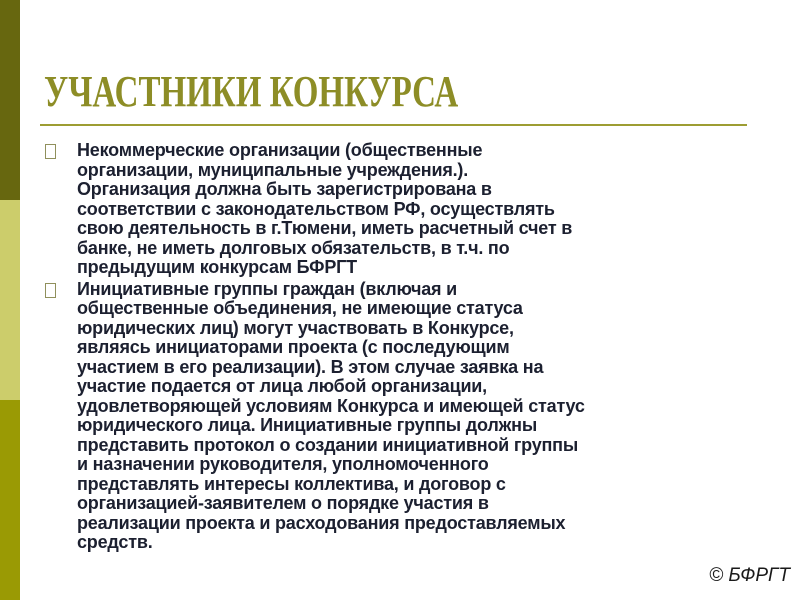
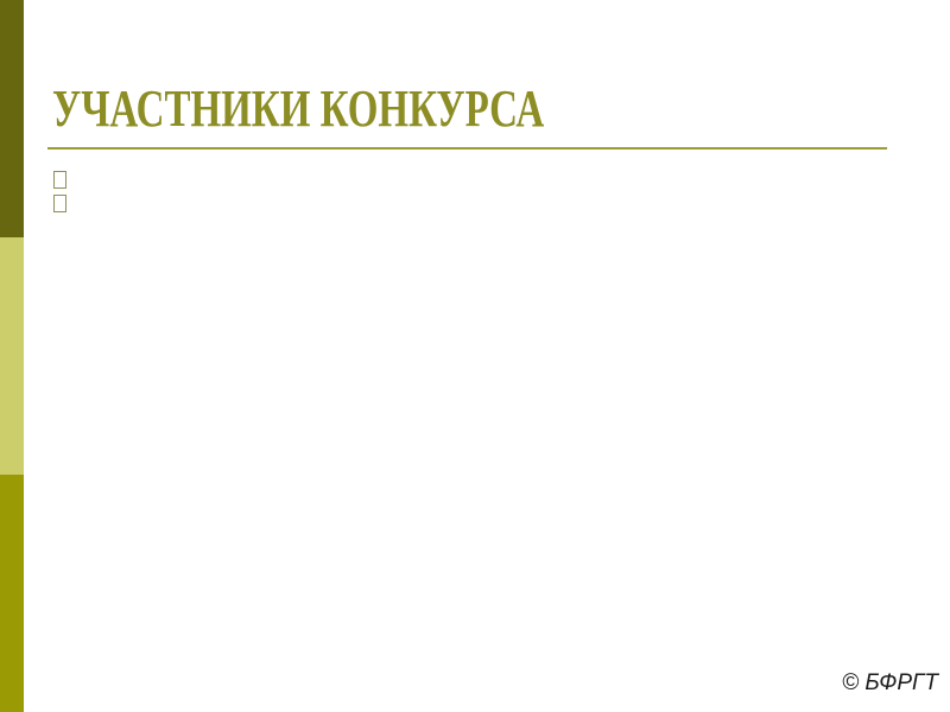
  УЧАСТНИКИ КОНКУРСА
- Некоммерческие организации (общественные
- организации, муниципальные учреждения.).
- Организация должна быть зарегистрирована в
- соответствии с законодательством РФ, осуществлять
- свою деятельность в г.Тюмени, иметь расчетный счет в
- банке, не иметь долговых обязательств, в т.ч. по
- предыдущим конкурсам БФРГТ
- Инициативные группы граждан (включая и
- общественные объединения, не имеющие статуса
- юридических лиц) могут участвовать в Конкурсе,
- являясь инициаторами проекта (с последующим
- участием в его реализации). В этом случае заявка на
- участие подается от лица любой организации,
- удовлетворяющей условиям Конкурса и имеющей статус
- юридического лица. Инициативные группы должны
- представить протокол о создании инициативной группы
- и назначении руководителя, уполномоченного
- представлять интересы коллектива, и договор с
- организацией-заявителем о порядке участия в
- реализации проекта и расходования предоставляемых
- средств.
  © БФРГТ
